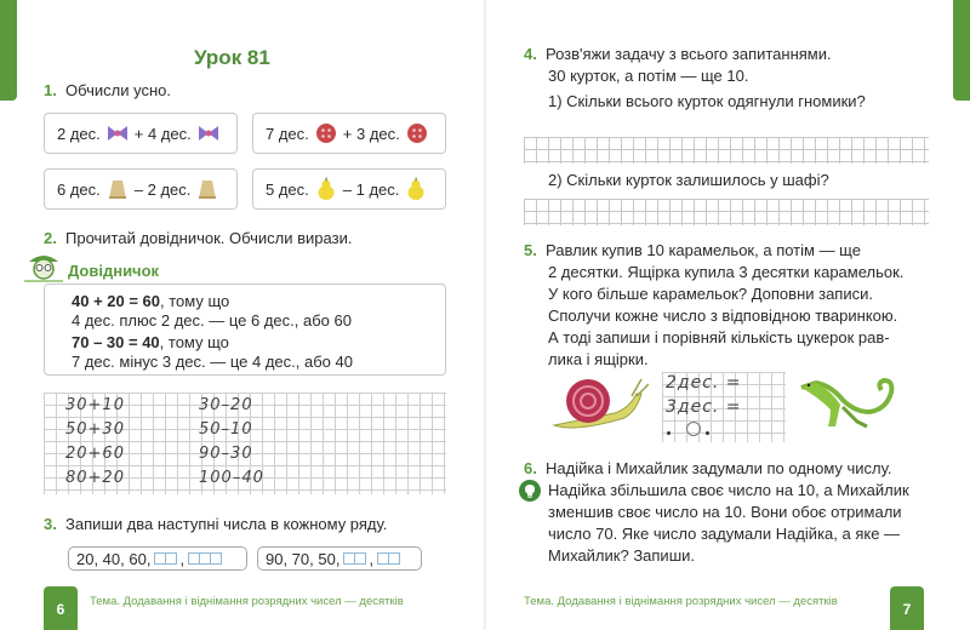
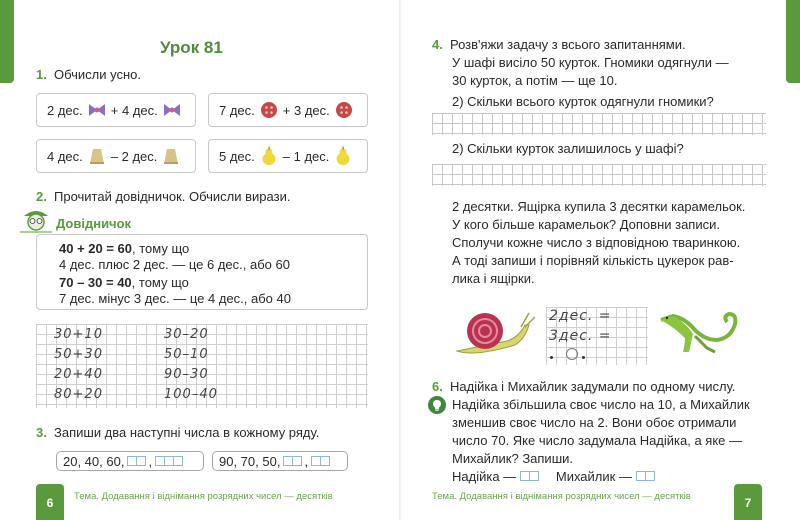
  Урок 81
  1. Обчисли усно.
  2 дес.
  + 4 дес.
  7 дес.
  + 3 дес.
- 6 дес.
+ 4 дес.
  – 2 дес.
  5 дес.
  – 1 дес.
  2. Прочитай довідничок. Обчисли вирази.
  Довідничок
  40 + 20 = 60, тому що
  4 дес. плюс 2 дес. — це 6 дес., або 60
  70 – 30 = 40, тому що
  7 дес. мінус 3 дес. — це 4 дес., або 40
  30+10
  50+30
- 20+60
+ 20+40
  80+20
  30–20
  50–10
  90–30
  100–40
  3. Запиши два наступні числа в кожному ряду.
  20, 40, 60,
  ,
  90, 70, 50,
  ,
  6
  Тема. Додавання і віднімання розрядних чисел — десятків
  4. Розв'яжи задачу з всього запитаннями.
+ У шафі висіло 50 курток. Гномики одягнули —
  30 курток, а потім — ще 10.
- 1) Скільки всього курток одягнули гномики?
+ 2) Скільки всього курток одягнули гномики?
  2) Скільки курток залишилось у шафі?
- 5. Равлик купив 10 карамельок, а потім — ще
  2 десятки. Ящірка купила 3 десятки карамельок.
  У кого більше карамельок? Доповни записи.
  Сполучи кожне число з відповідною тваринкою.
  А тоді запиши і порівняй кількість цукерок рав-
  лика і ящірки.
  2дес. =
  3дес. =
  6. Надійка і Михайлик задумали по одному числу.
  Надійка збільшила своє число на 10, а Михайлик
- зменшив своє число на 10. Вони обоє отримали
+ зменшив своє число на 2. Вони обоє отримали
- число 70. Яке число задумали Надійка, а яке —
+ число 70. Яке число задумала Надійка, а яке —
  Михайлик? Запиши.
+ Надійка — Михайлик —
  Тема. Додавання і віднімання розрядних чисел — десятків
  7
